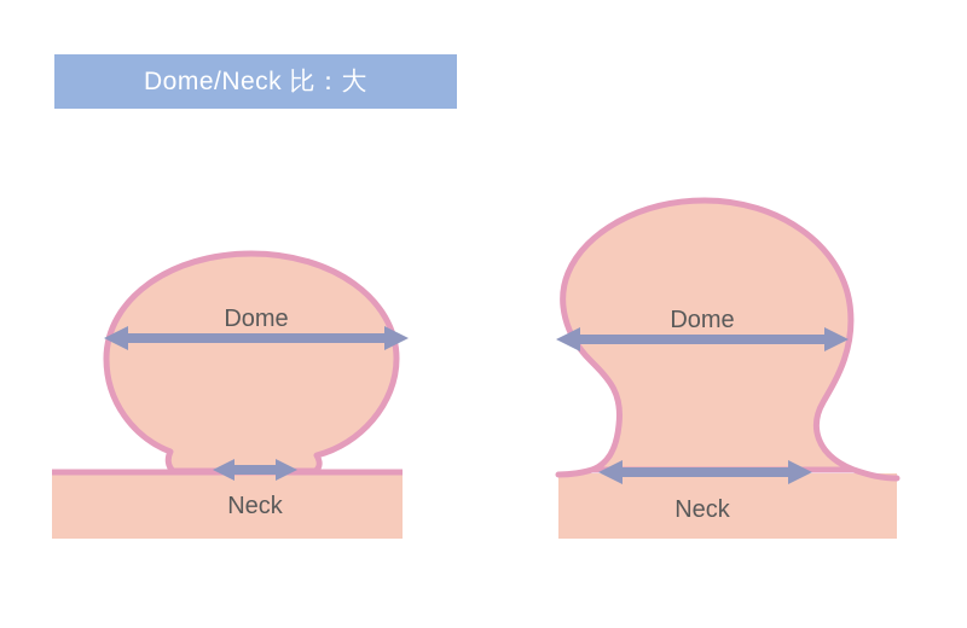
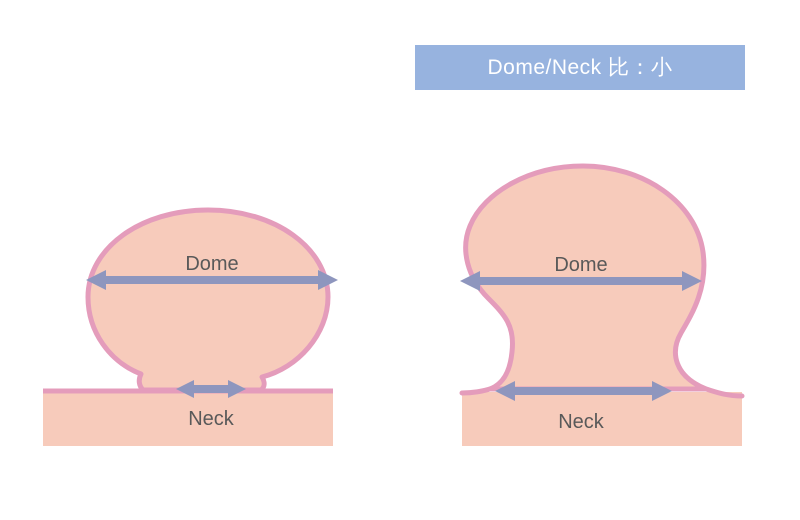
- Dome/Neck 比：大
  Dome
  Neck
+ Dome/Neck 比：小
  Dome
  Neck
